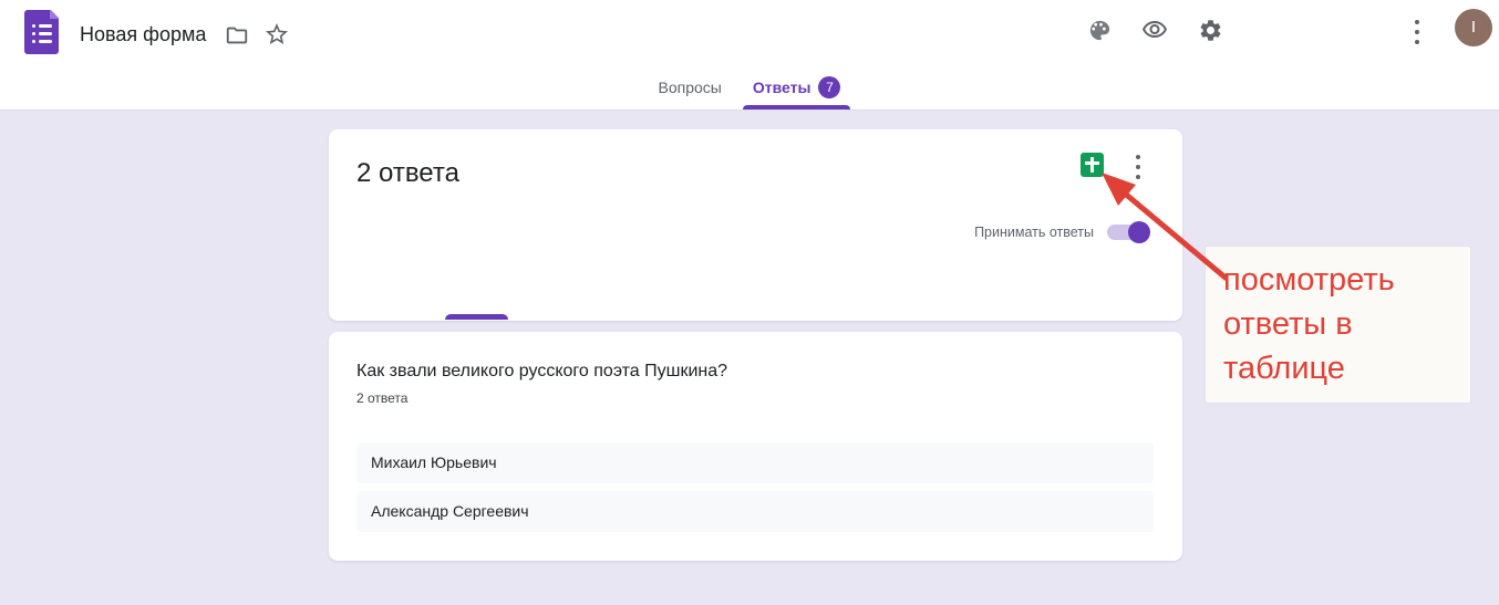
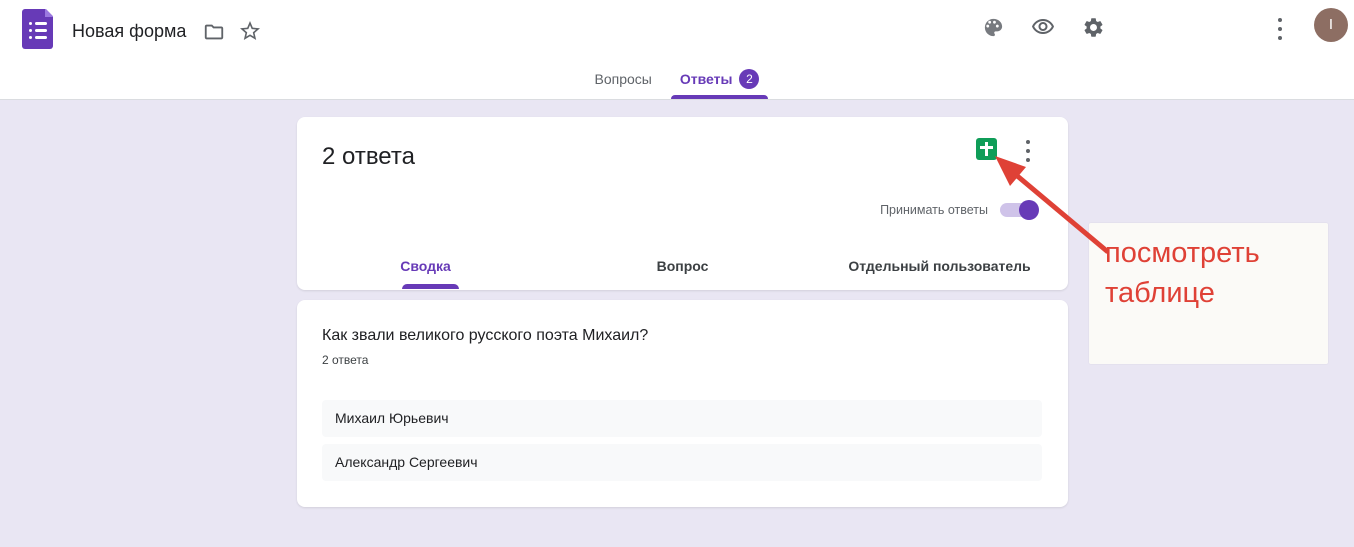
  Новая форма
  I
  Вопросы
  Ответы
- 7
+ 2
  2 ответа
  Принимать ответы
+ Сводка
+ Вопрос
+ Отдельный пользователь
- Как звали великого русского поэта Пушкина?
+ Как звали великого русского поэта Михаил?
  2 ответа
  Михаил Юрьевич
  Александр Сергеевич
  посмотреть
- ответы в
  таблице
